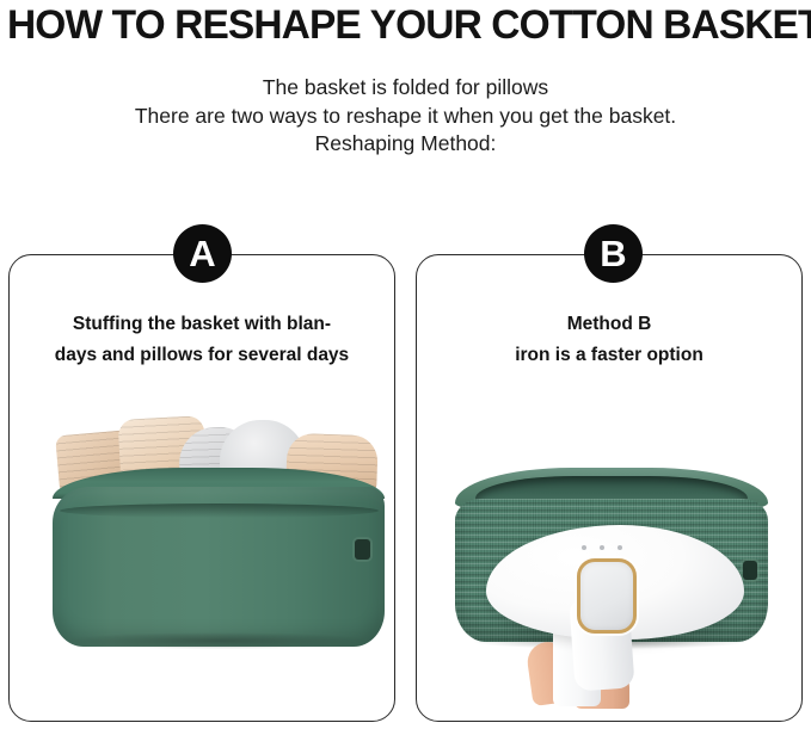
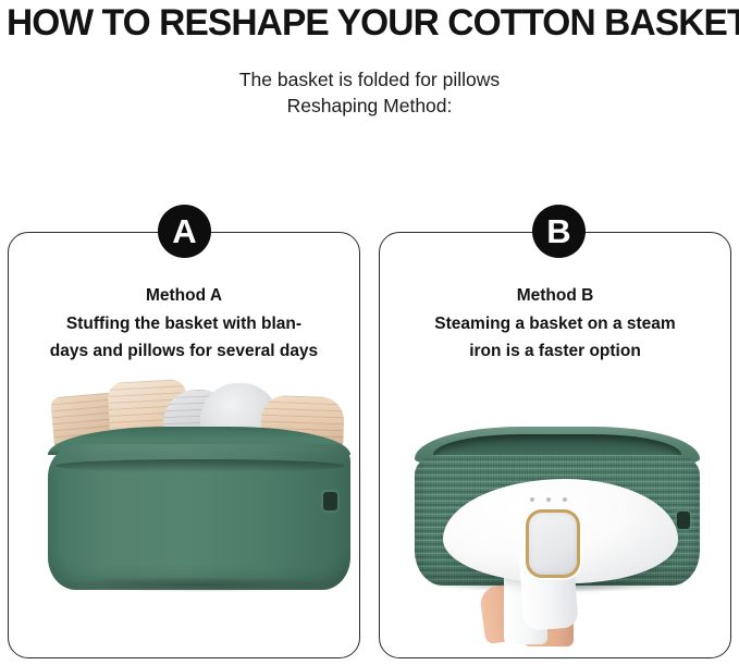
  HOW TO RESHAPE YOUR COTTON BASKET
  The basket is folded for pillows
- There are two ways to reshape it when you get the basket.
  Reshaping Method:
  A
+ Method A
  Stuffing the basket with blan-
  days and pillows for several days
  B
  Method B
+ Steaming a basket on a steam
  iron is a faster option
